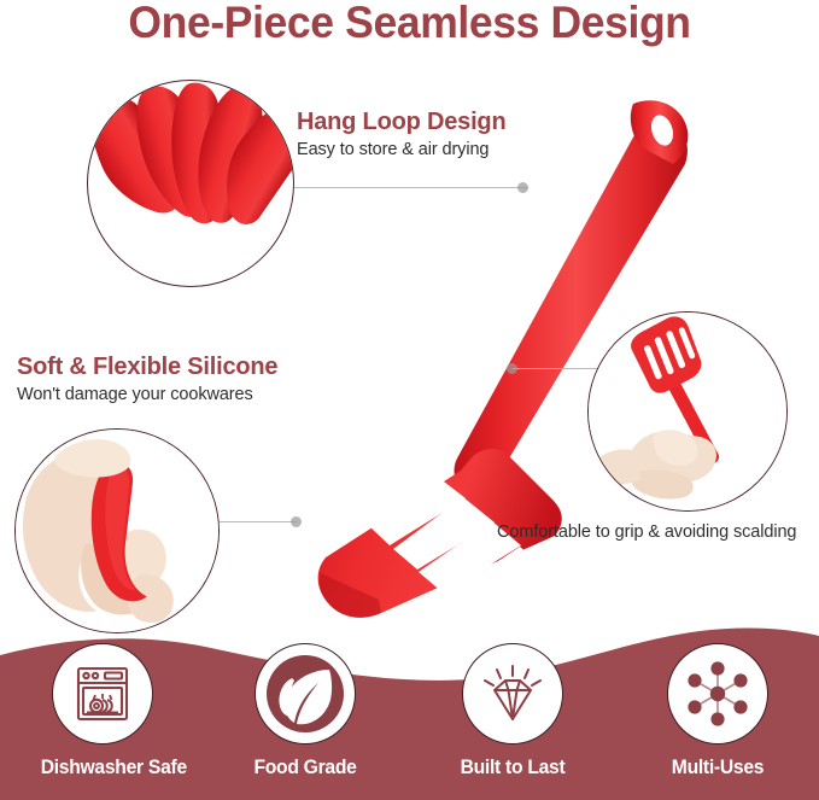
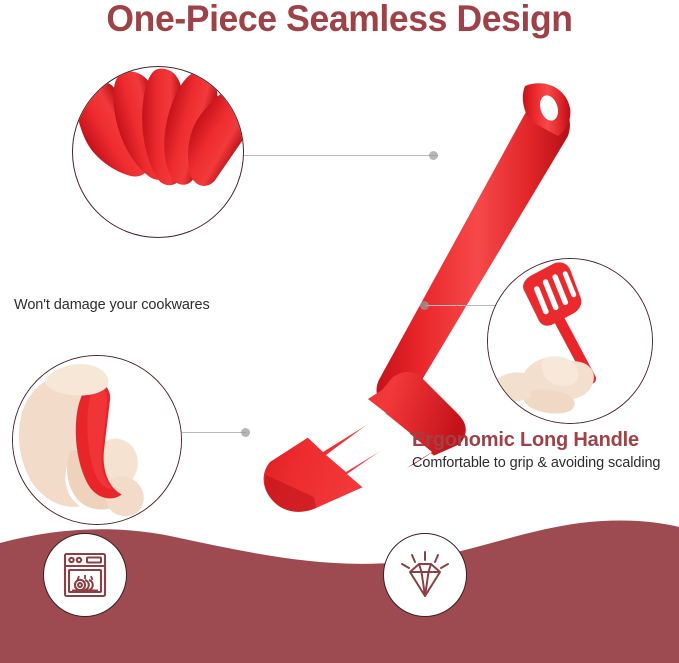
  One-Piece Seamless Design
- Hang Loop Design
- Easy to store & air drying
- Soft & Flexible Silicone
  Won't damage your cookwares
+ Ergonomic Long Handle
  Comfortable to grip & avoiding scalding
- Dishwasher Safe
- Food Grade
- Built to Last
- Multi-Uses
